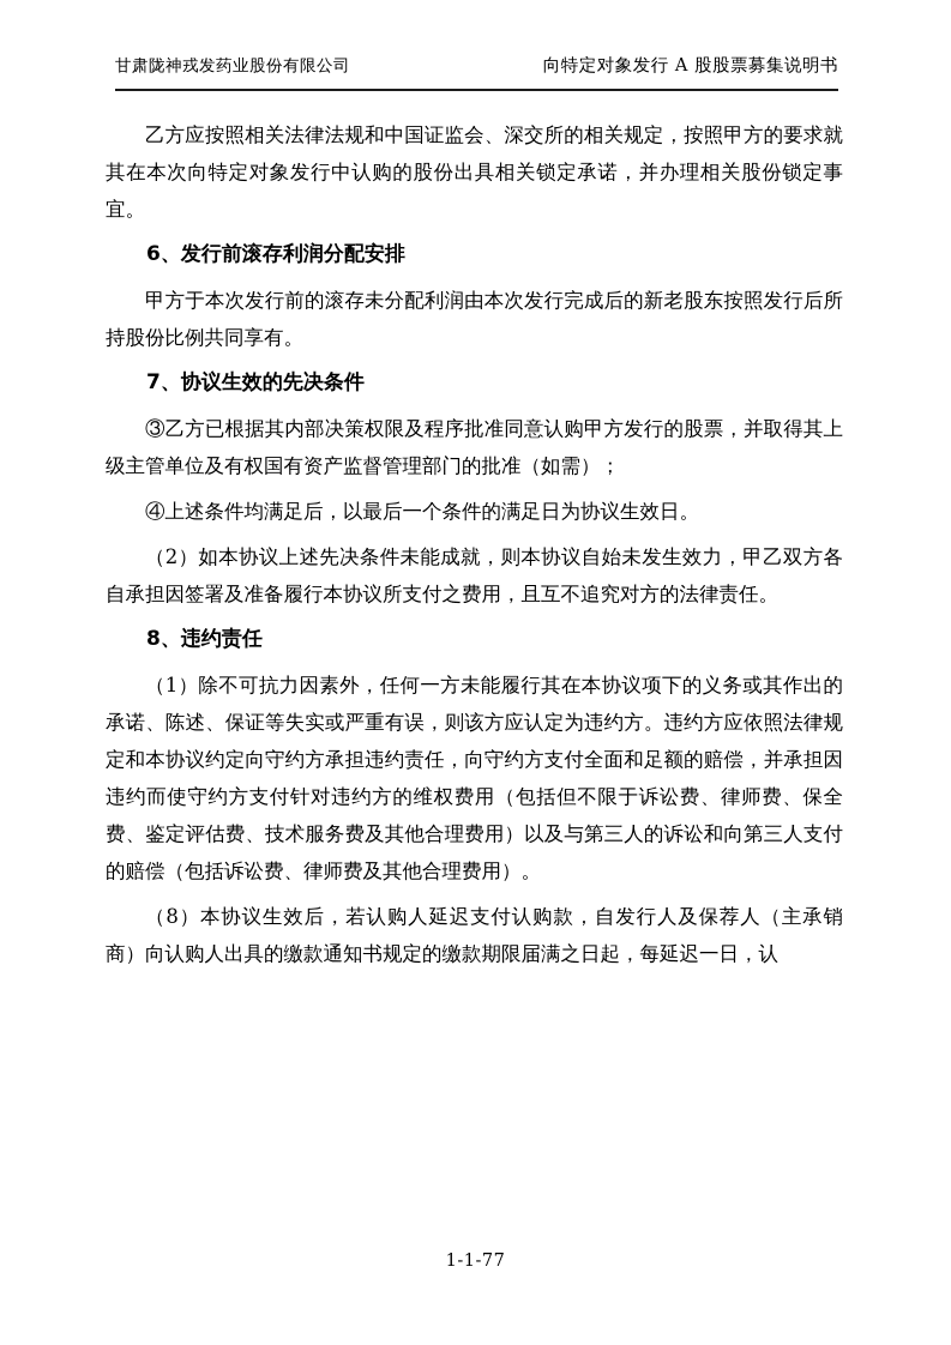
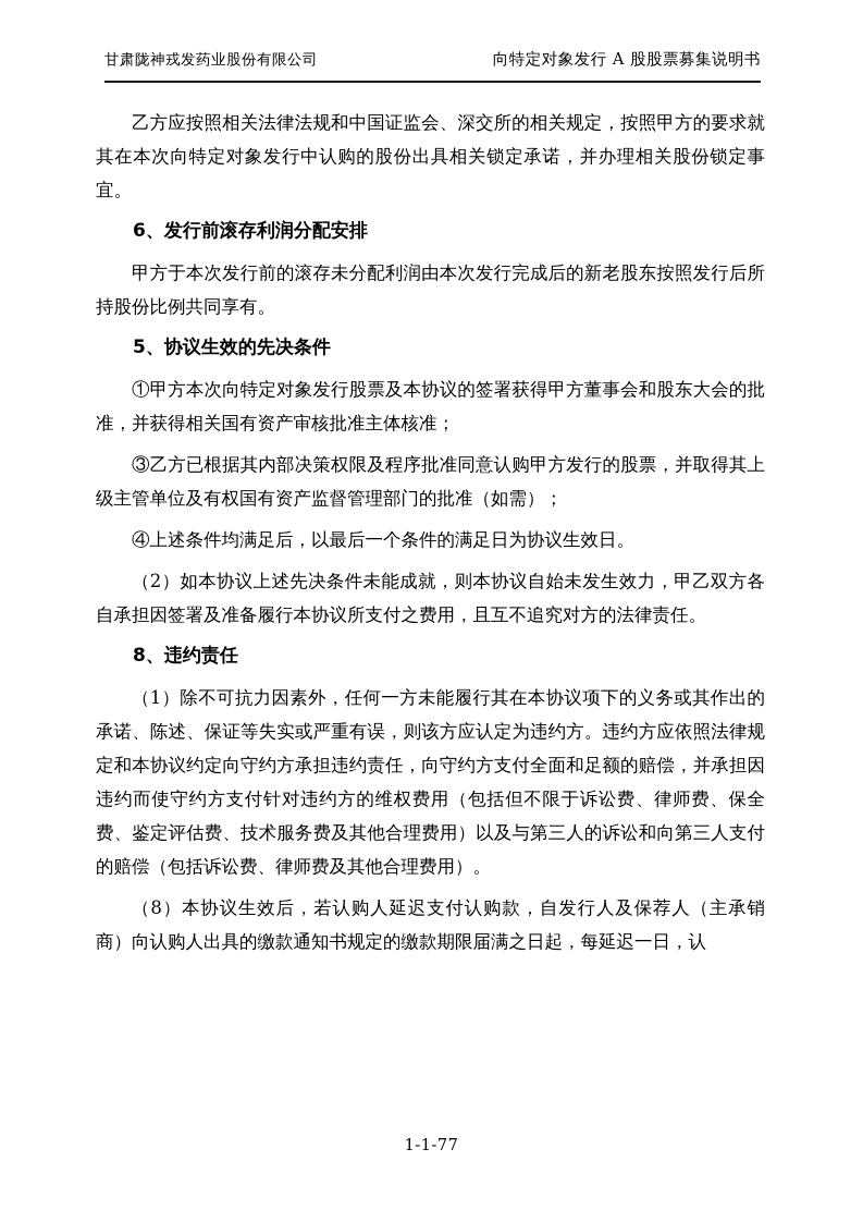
  甘肃陇神戎发药业股份有限公司
  向特定对象发行 A 股股票募集说明书
  乙方应按照相关法律法规和中国证监会、深交所的相关规定，按照甲方的要求就其在本次向特定对象发行中认购的股份出具相关锁定承诺，并办理相关股份锁定事宜。
  6、发行前滚存利润分配安排
  甲方于本次发行前的滚存未分配利润由本次发行完成后的新老股东按照发行后所持股份比例共同享有。
- 7、协议生效的先决条件
+ 5、协议生效的先决条件
+ ①甲方本次向特定对象发行股票及本协议的签署获得甲方董事会和股东大会的批准，并获得相关国有资产审核批准主体核准；
  ③乙方已根据其内部决策权限及程序批准同意认购甲方发行的股票，并取得其上级主管单位及有权国有资产监督管理部门的批准（如需）；
  ④上述条件均满足后，以最后一个条件的满足日为协议生效日。
  （2）如本协议上述先决条件未能成就，则本协议自始未发生效力，甲乙双方各自承担因签署及准备履行本协议所支付之费用，且互不追究对方的法律责任。
  8、违约责任
  （1）除不可抗力因素外，任何一方未能履行其在本协议项下的义务或其作出的承诺、陈述、保证等失实或严重有误，则该方应认定为违约方。违约方应依照法律规定和本协议约定向守约方承担违约责任，向守约方支付全面和足额的赔偿，并承担因违约而使守约方支付针对违约方的维权费用（包括但不限于诉讼费、律师费、保全费、鉴定评估费、技术服务费及其他合理费用）以及与第三人的诉讼和向第三人支付的赔偿（包括诉讼费、律师费及其他合理费用）。
  （8）本协议生效后，若认购人延迟支付认购款，自发行人及保荐人（主承销商）向认购人出具的缴款通知书规定的缴款期限届满之日起，每延迟一日，认
  1-1-77
